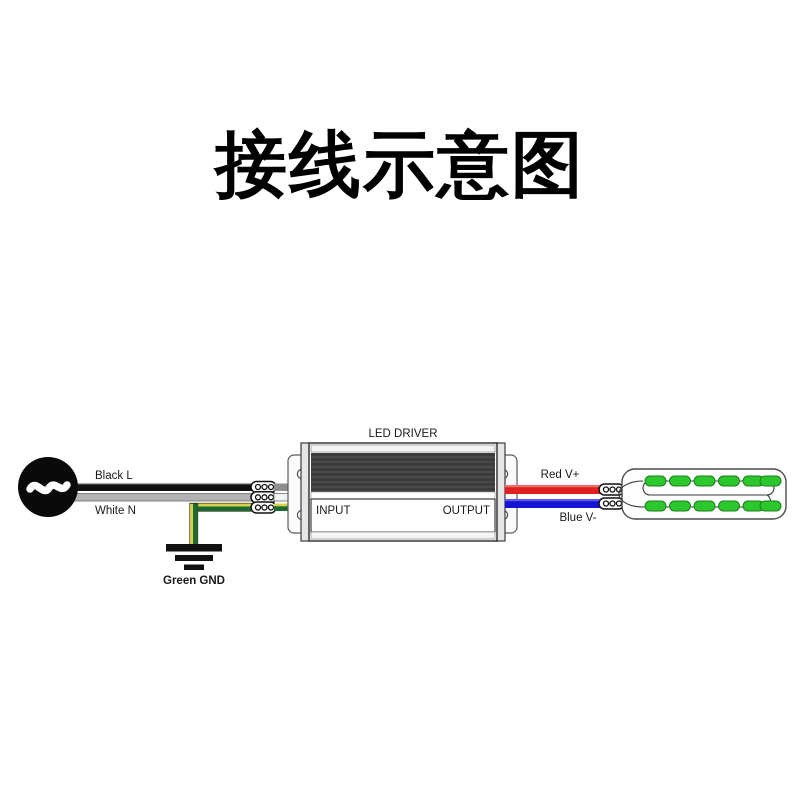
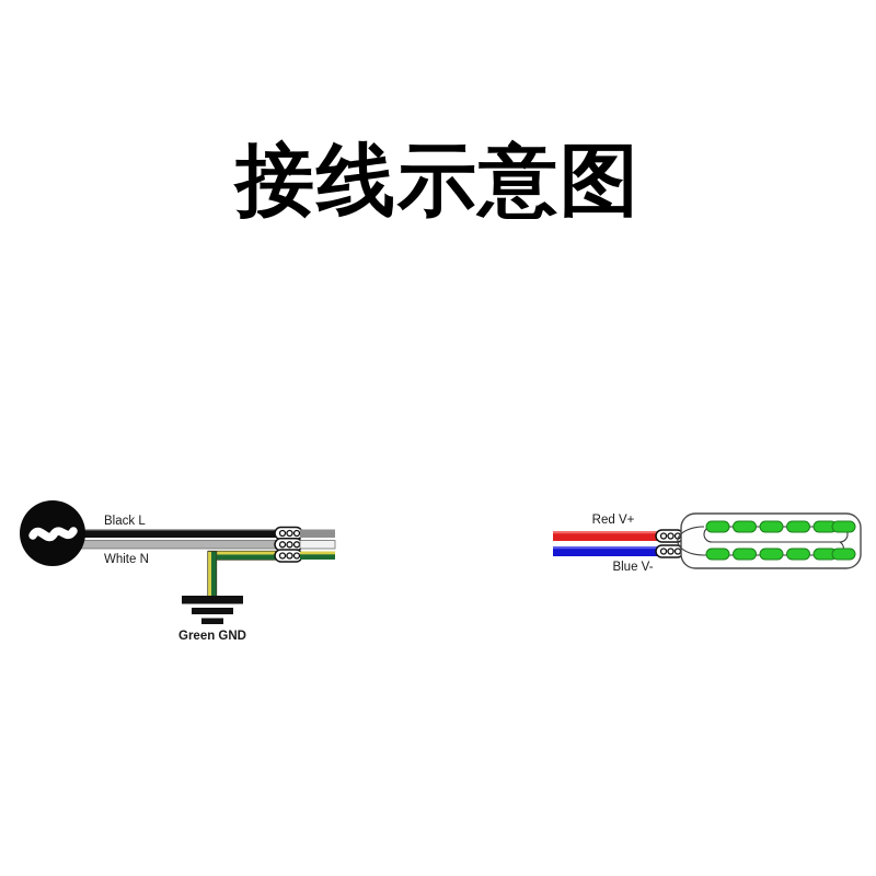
  接线示意图
  Green GND
  Black L
  White N
- LED DRIVER
- INPUT
- OUTPUT
  Red V+
  Blue V-
